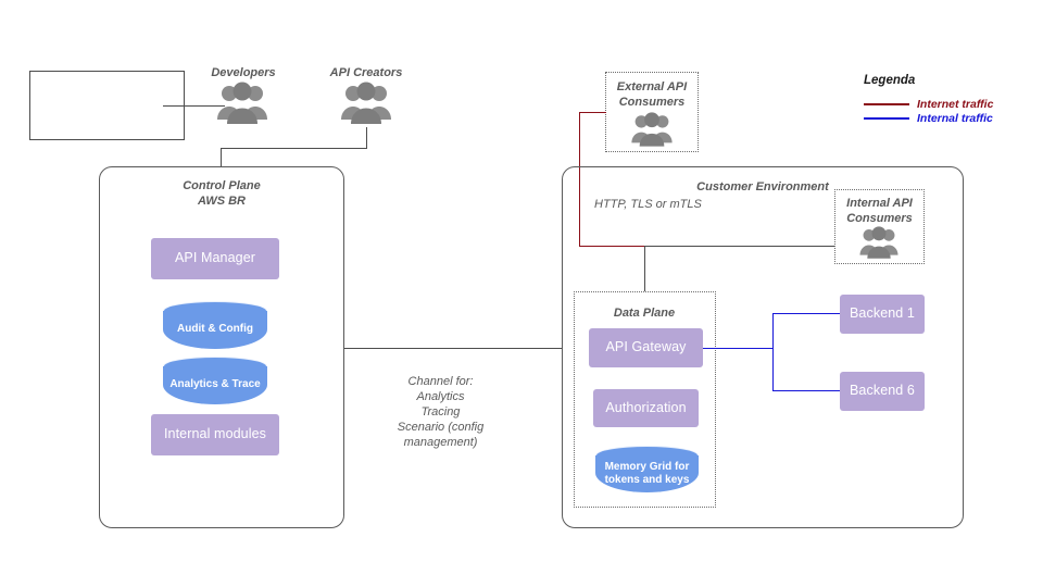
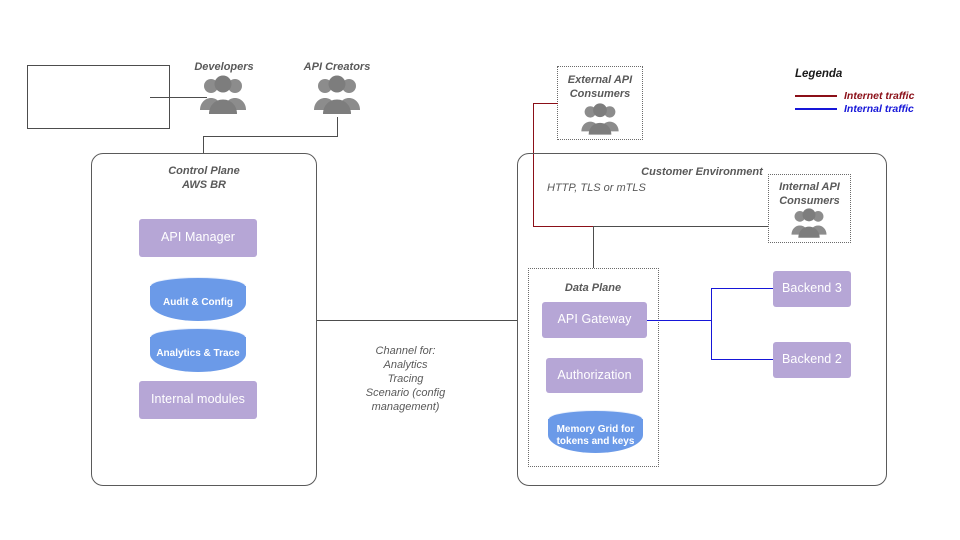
  Developers
  API Creators
  Control Plane
  AWS BR
  API Manager
  Audit & Config
  Analytics & Trace
  Internal modules
  Channel for:
  Analytics
  Tracing
  Scenario (config
  management)
  External API
  Consumers
  Customer Environment
  HTTP, TLS or mTLS
  Internal API
  Consumers
  Data Plane
  API Gateway
  Authorization
  Memory Grid for
  tokens and keys
- Backend 1
+ Backend 3
- Backend 6
+ Backend 2
  Legenda
  Internet traffic
  Internal traffic
